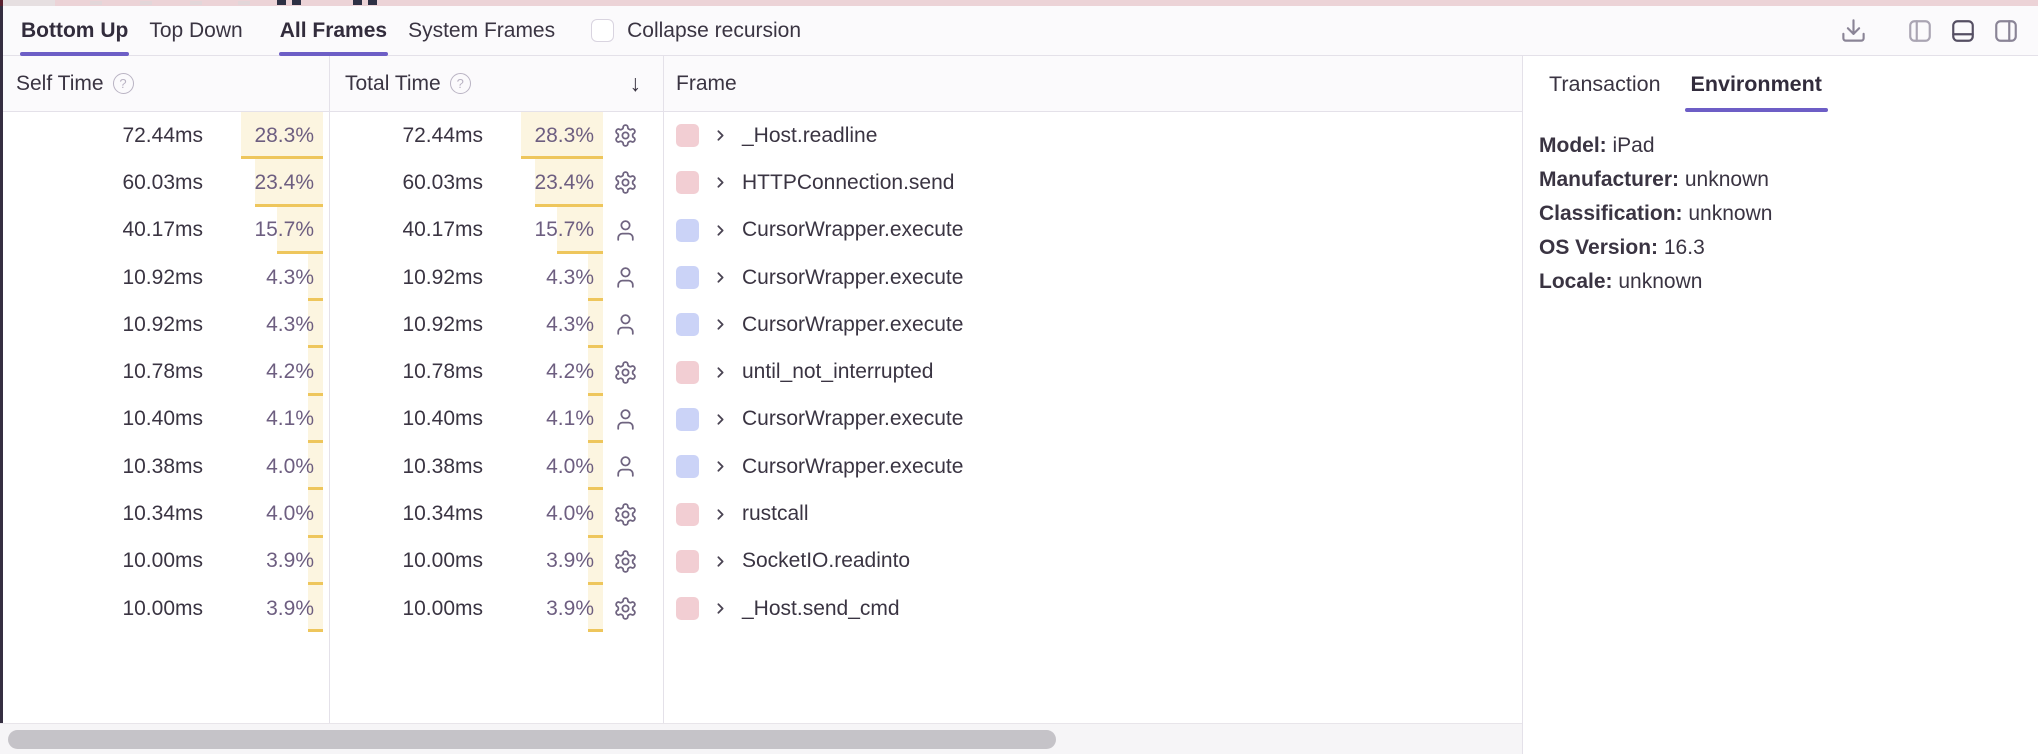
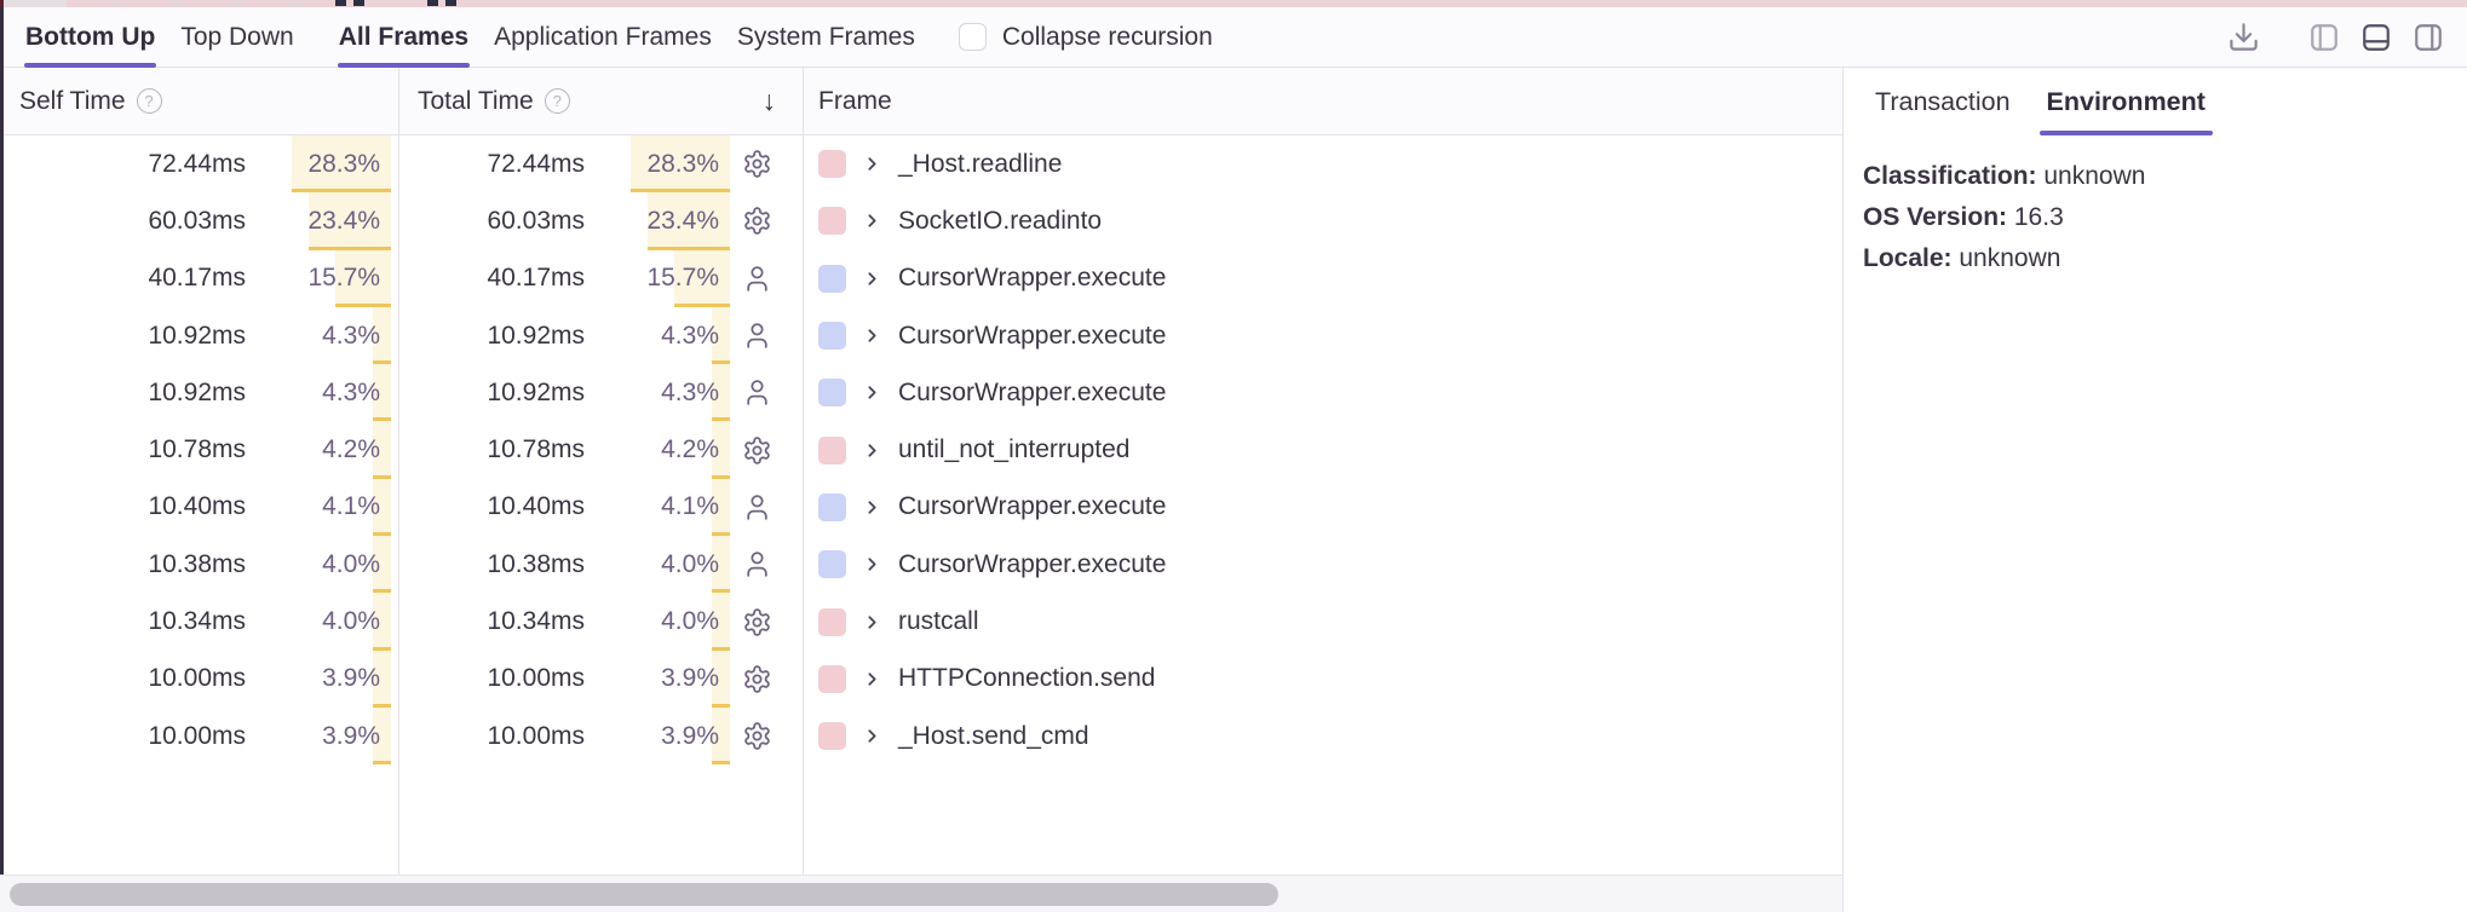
  Bottom Up
  Top Down
  All Frames
+ Application Frames
  System Frames
  Collapse recursion
  Self Time
  ?
  Total Time
  ?
  ↓
  Frame
  72.44ms
  28.3%
  72.44ms
  28.3%
  _Host.readline
  60.03ms
  23.4%
  60.03ms
  23.4%
- HTTPConnection.send
+ SocketIO.readinto
  40.17ms
  15.7%
  40.17ms
  15.7%
  CursorWrapper.execute
  10.92ms
  4.3%
  10.92ms
  4.3%
  CursorWrapper.execute
  10.92ms
  4.3%
  10.92ms
  4.3%
  CursorWrapper.execute
  10.78ms
  4.2%
  10.78ms
  4.2%
  until_not_interrupted
  10.40ms
  4.1%
  10.40ms
  4.1%
  CursorWrapper.execute
  10.38ms
  4.0%
  10.38ms
  4.0%
  CursorWrapper.execute
  10.34ms
  4.0%
  10.34ms
  4.0%
  rustcall
  10.00ms
  3.9%
  10.00ms
  3.9%
- SocketIO.readinto
+ HTTPConnection.send
  10.00ms
  3.9%
  10.00ms
  3.9%
  _Host.send_cmd
  Transaction
  Environment
- Model: iPad
- Manufacturer: unknown
  Classification: unknown
  OS Version: 16.3
  Locale: unknown
